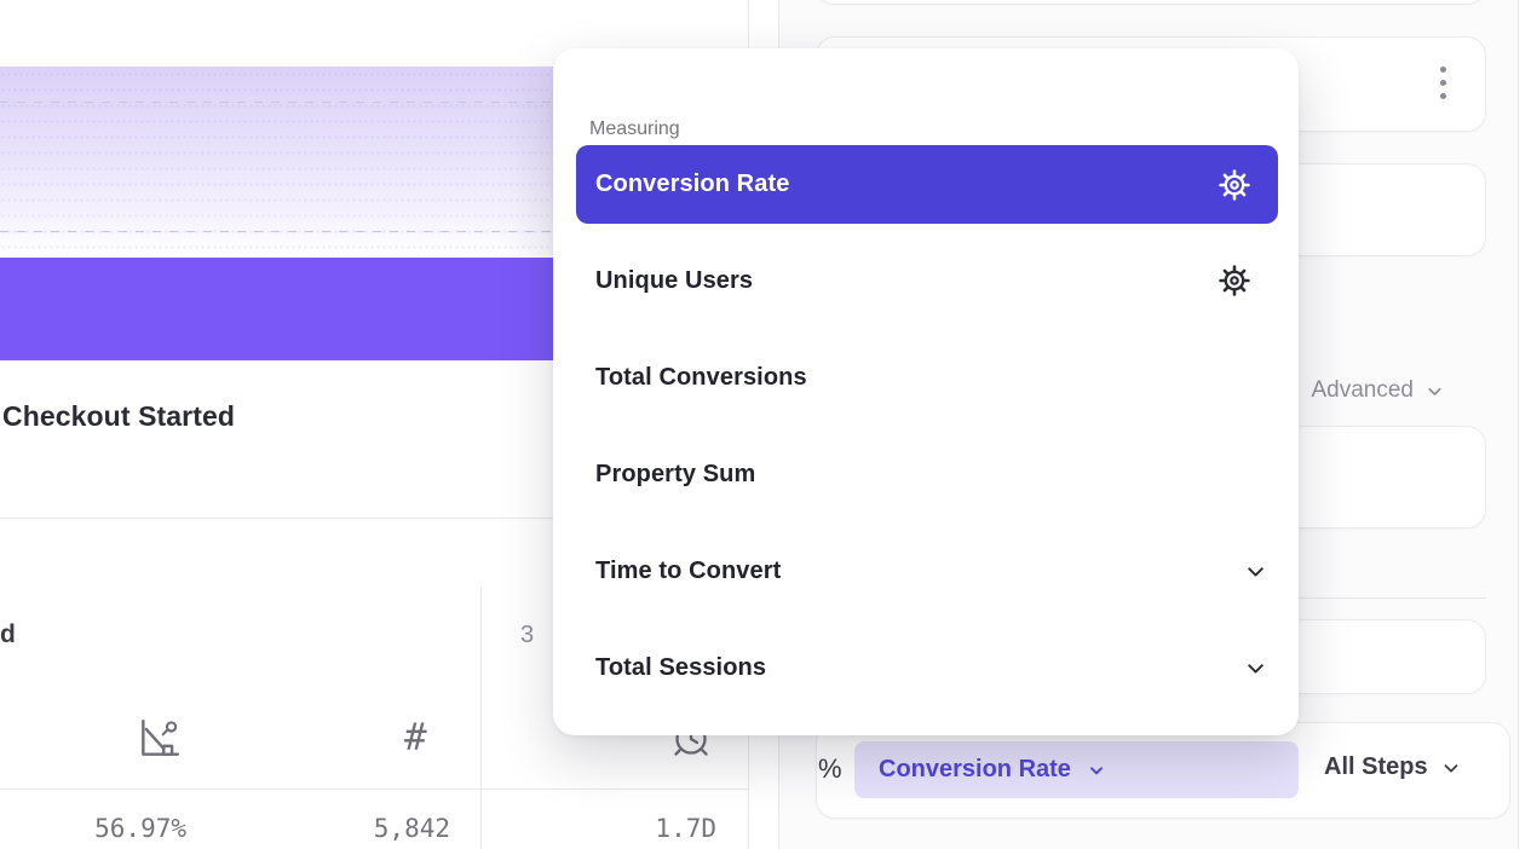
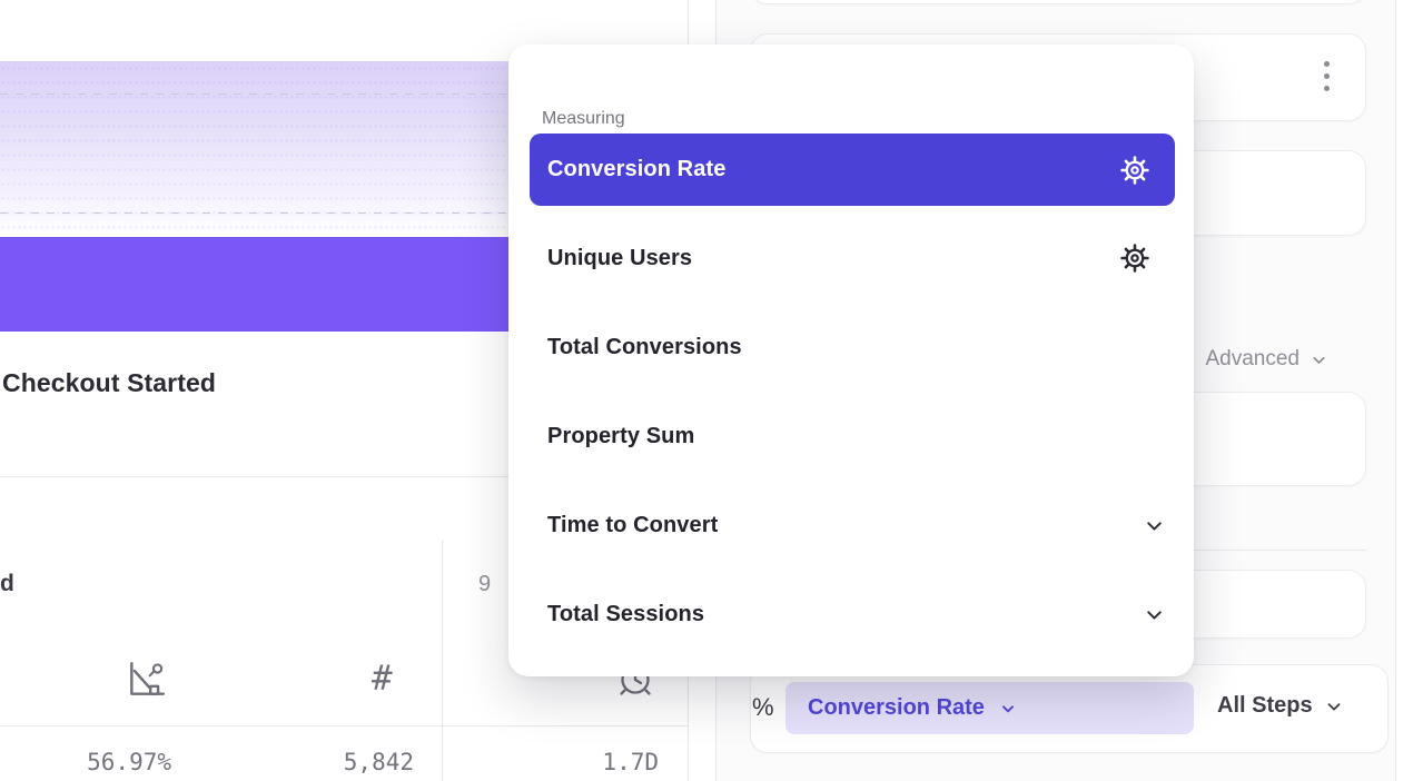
  Checkout Started
  d
- 3
+ 9
  #
  56.97%
  5,842
  1.7D
  Advanced
  %
  Conversion Rate
  All Steps
  Measuring
  Conversion Rate
  Unique Users
  Total Conversions
  Property Sum
  Time to Convert
  Total Sessions
